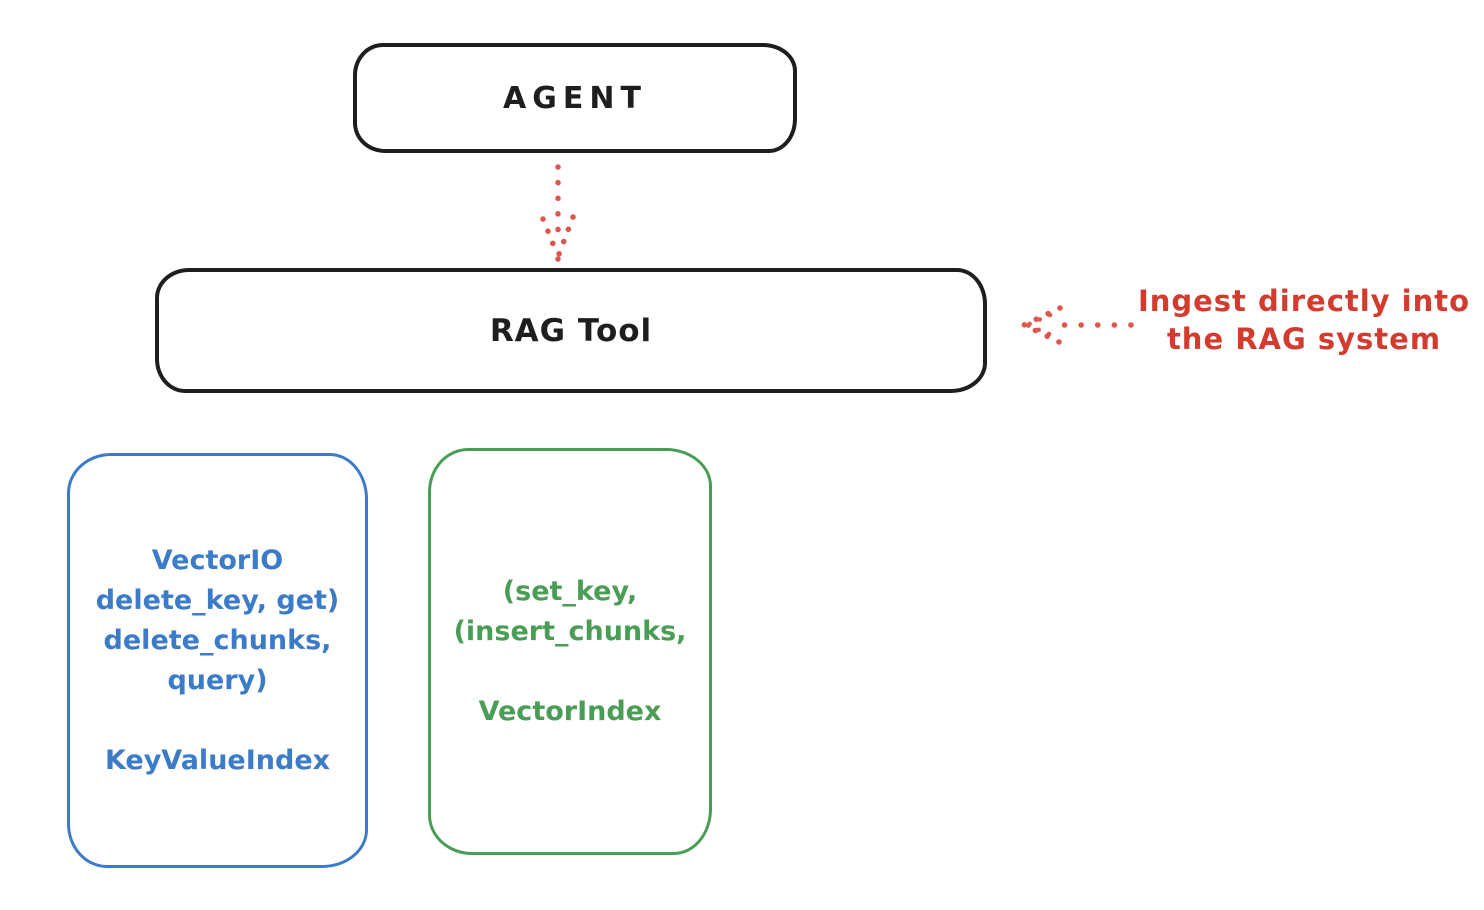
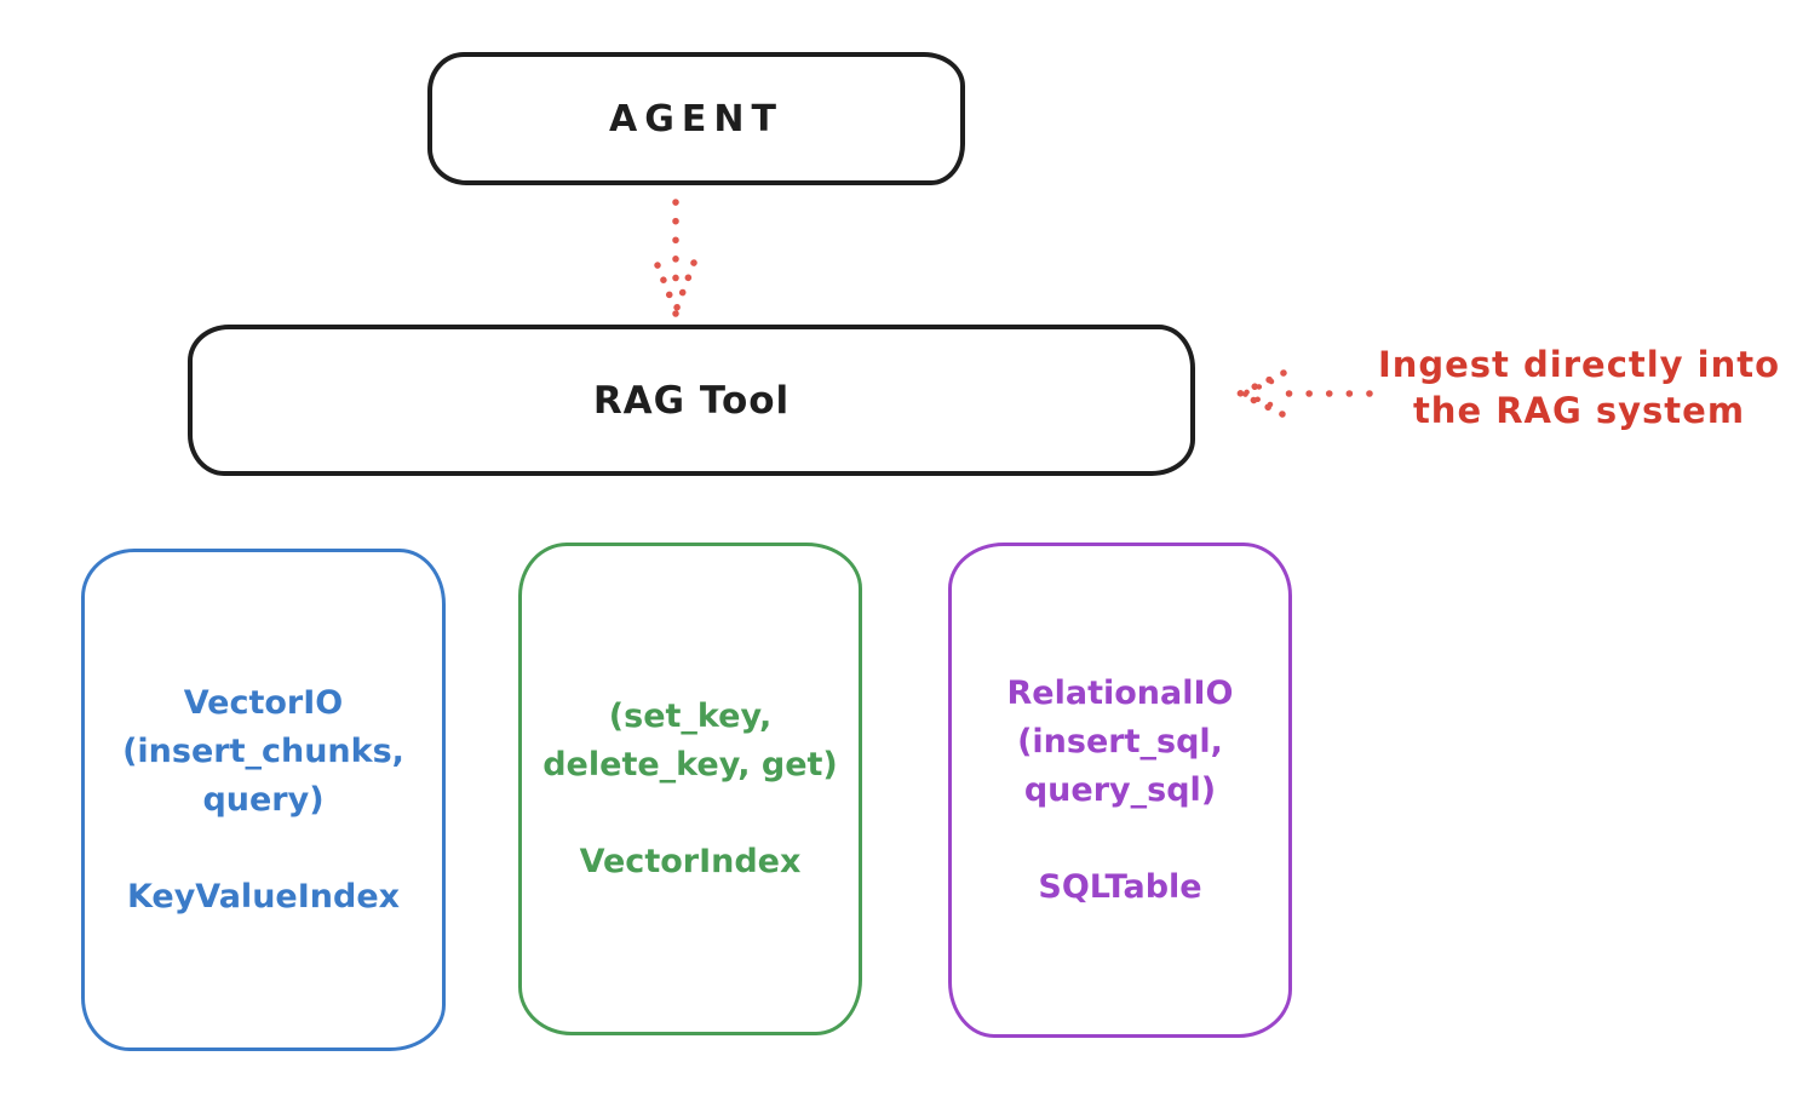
  AGENT
  RAG Tool
  Ingest directly into
  the RAG system
  VectorIO
- delete_key, get)
+ (insert_chunks,
- delete_chunks,
  query)
  KeyValueIndex
  (set_key,
- (insert_chunks,
+ delete_key, get)
  VectorIndex
+ RelationalIO
+ (insert_sql,
+ query_sql)
+ SQLTable
